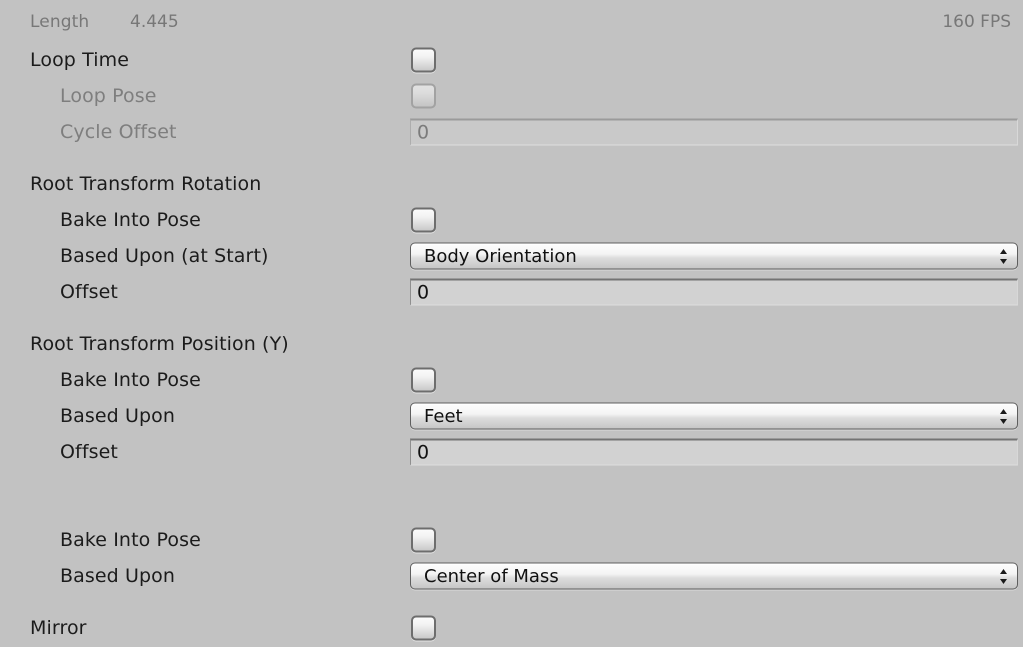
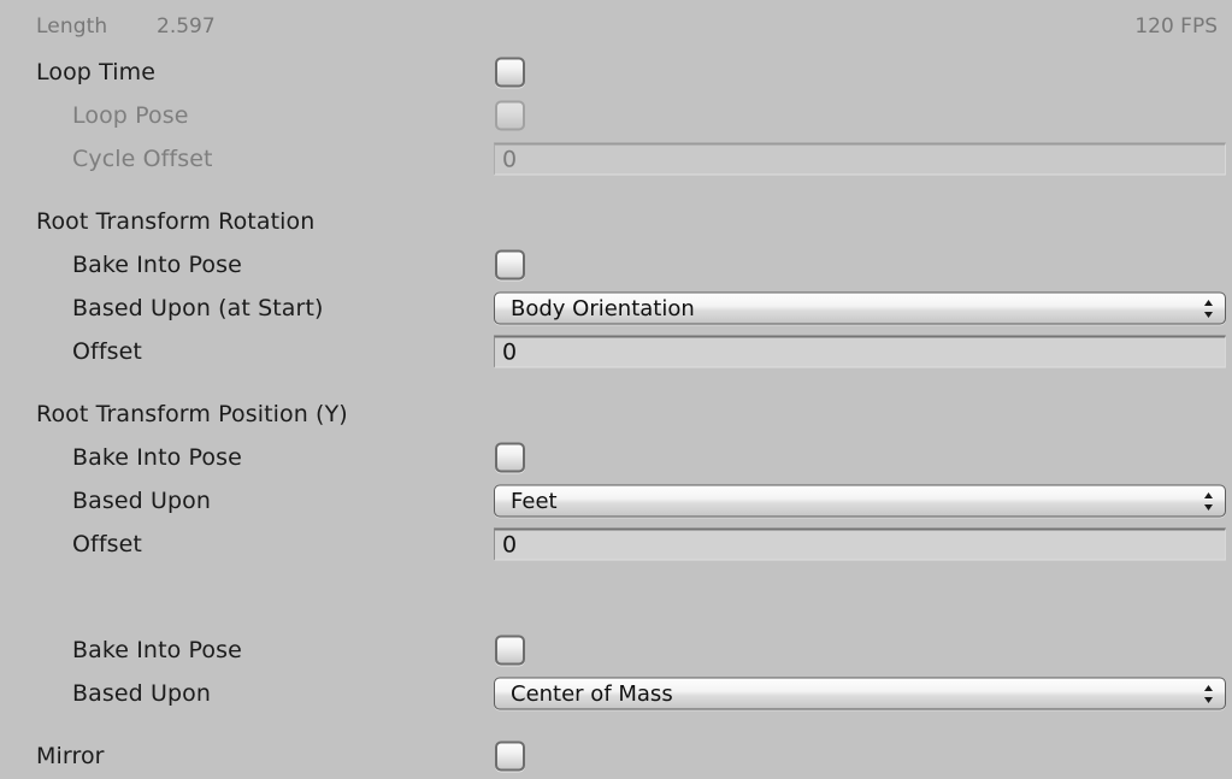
  Length
- 4.445
+ 2.597
- 160 FPS
+ 120 FPS
  Loop Time
  Loop Pose
  Cycle Offset
  0
  Root Transform Rotation
  Bake Into Pose
  Based Upon (at Start)
  Body Orientation
  Offset
  0
  Root Transform Position (Y)
  Bake Into Pose
  Based Upon
  Feet
  Offset
  0
  Bake Into Pose
  Based Upon
  Center of Mass
  Mirror
